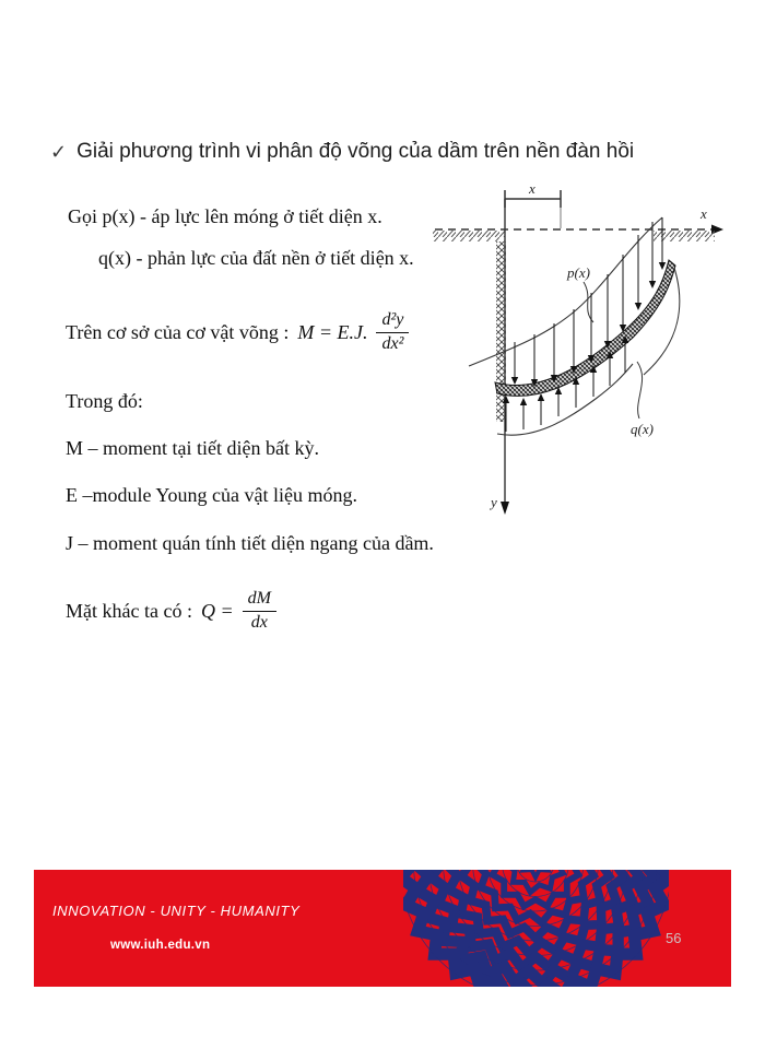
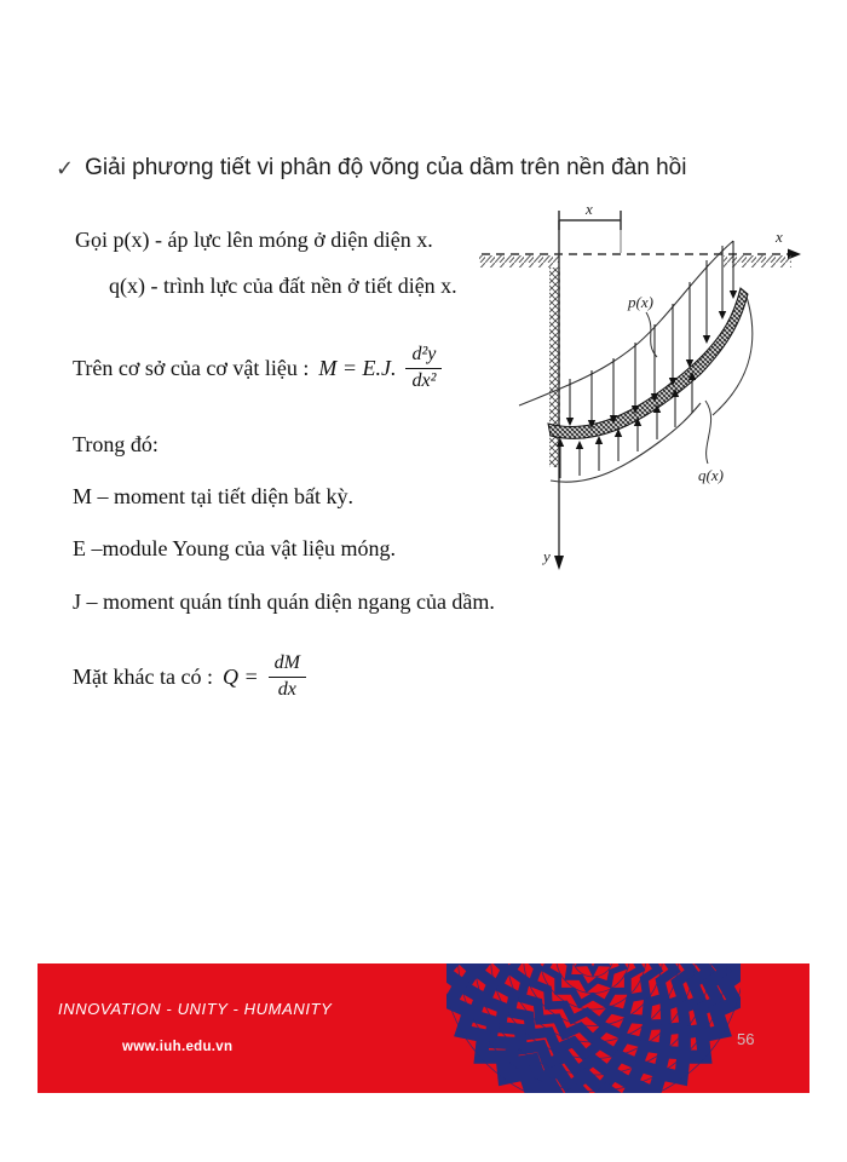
  ✓
- Giải phương trình vi phân độ võng của dầm trên nền đàn hồi
+ Giải phương tiết vi phân độ võng của dầm trên nền đàn hồi
- Gọi p(x) - áp lực lên móng ở tiết diện x.
+ Gọi p(x) - áp lực lên móng ở diện diện x.
- q(x) - phản lực của đất nền ở tiết diện x.
+ q(x) - trình lực của đất nền ở tiết diện x.
- Trên cơ sở của cơ vật võng :
+ Trên cơ sở của cơ vật liệu :
  M = E.J.
  d²y
  dx²
  Trong đó:
  M – moment tại tiết diện bất kỳ.
  E –module Young của vật liệu móng.
- J – moment quán tính tiết diện ngang của dầm.
+ J – moment quán tính quán diện ngang của dầm.
  Mặt khác ta có :
  Q =
  dM
  dx
  x
  x
  y
  p(x)
  q(x)
  INNOVATION - UNITY - HUMANITY
  www.iuh.edu.vn
  56
